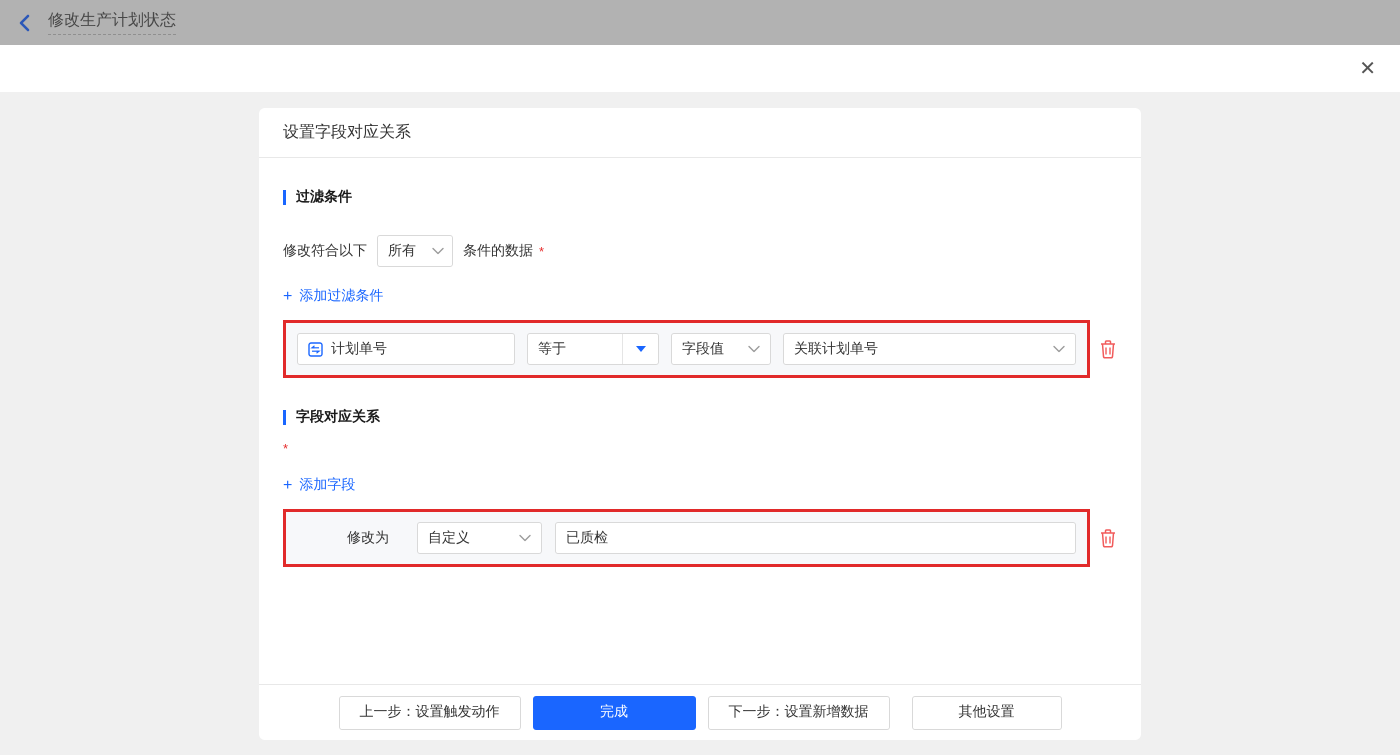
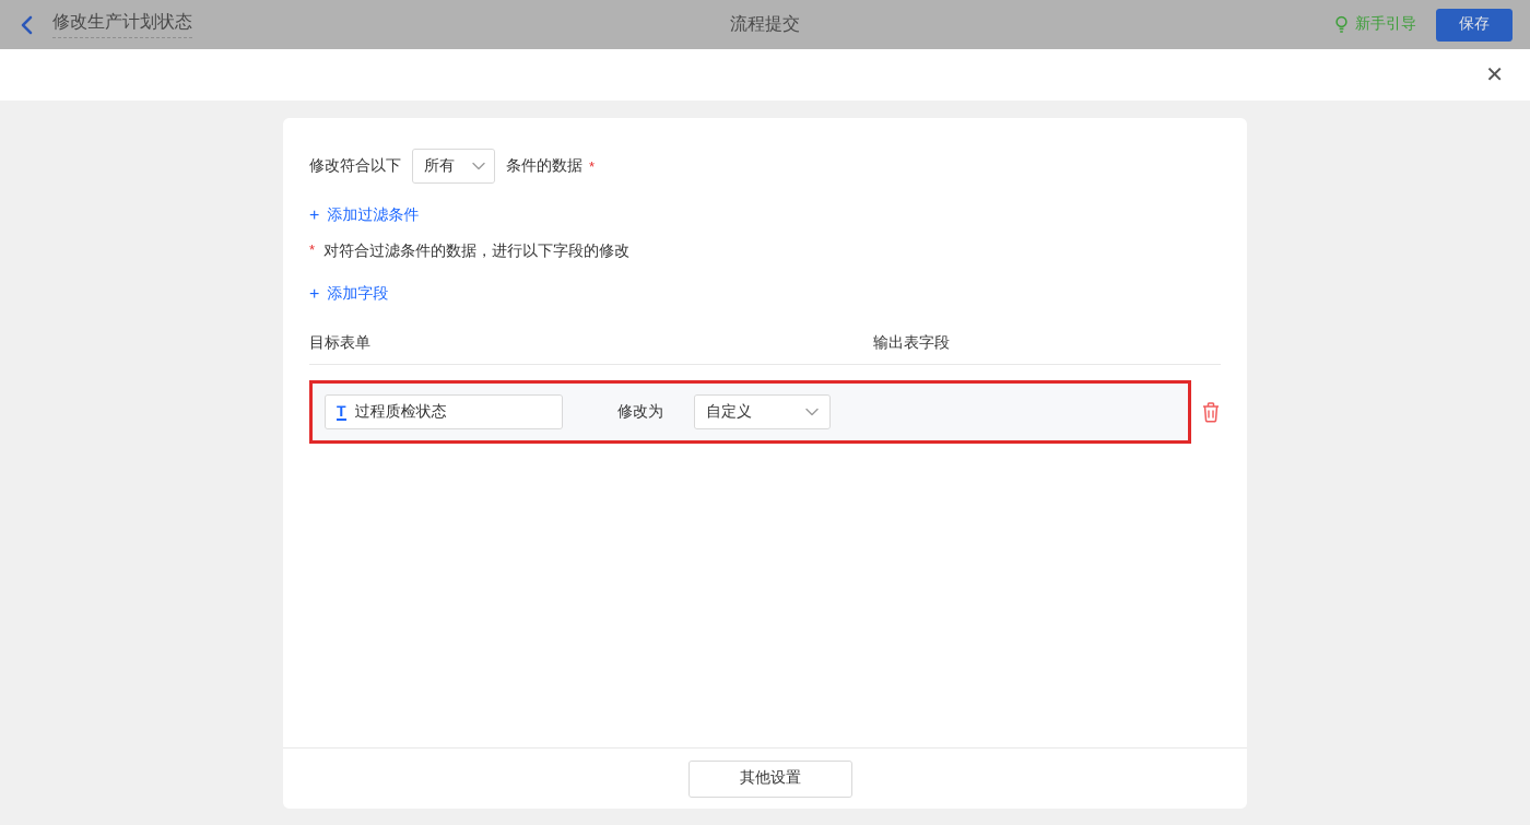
  修改生产计划状态
+ 流程提交
+ 新手引导
+ 保存
  ✕
- 设置字段对应关系
- 过滤条件
  修改符合以下
  所有
  条件的数据
  *
  +
  添加过滤条件
- 计划单号
- 等于
- 字段值
- 关联计划单号
- 字段对应关系
  *
+ 对符合过滤条件的数据，进行以下字段的修改
  +
  添加字段
+ 目标表单
+ 输出表字段
+ T
+ 过程质检状态
  修改为
  自定义
- 已质检
- 上一步：设置触发动作
- 完成
- 下一步：设置新增数据
  其他设置
